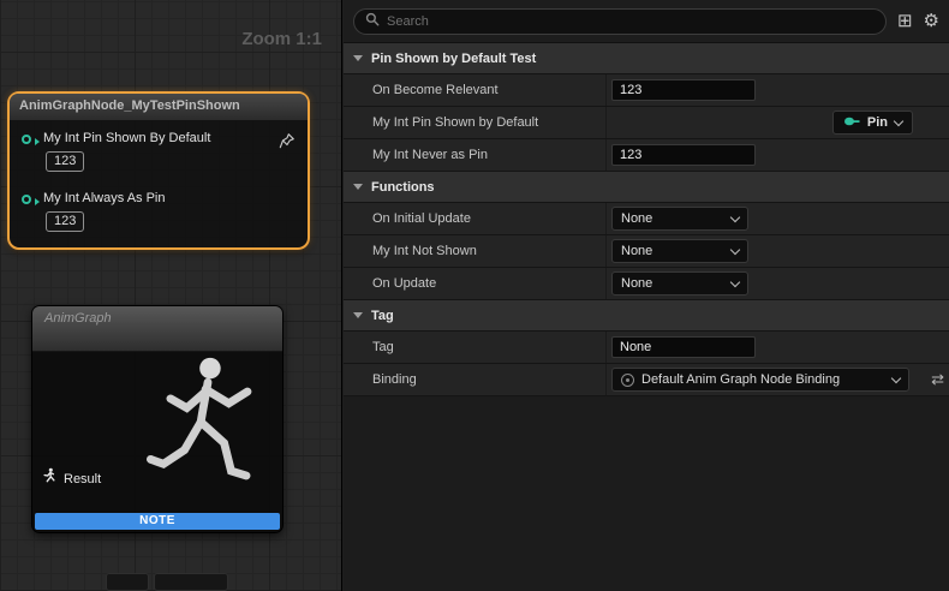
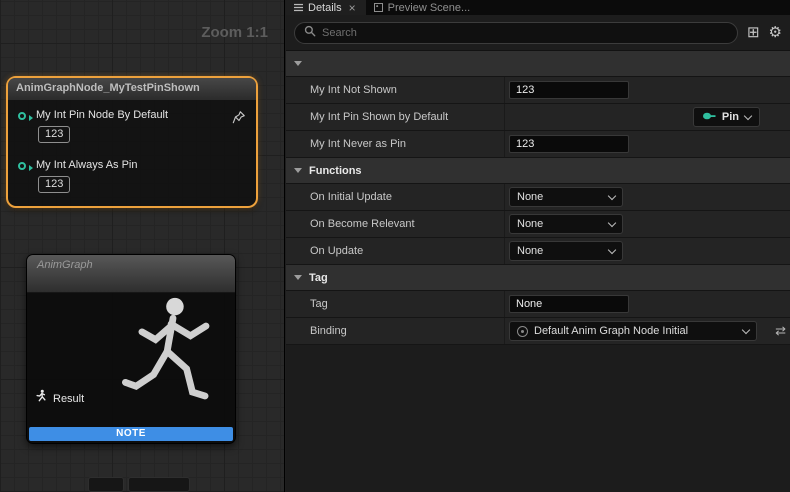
  Zoom 1:1
  AnimGraphNode_MyTestPinShown
- My Int Pin Shown By Default
+ My Int Pin Node By Default
  123
  My Int Always As Pin
  123
  AnimGraph
  Result
  NOTE
+ Details
+ ×
+ Preview Scene...
  Search
  ⊞
  ⚙
- Pin Shown by Default Test
- On Become Relevant
+ My Int Not Shown
  123
  My Int Pin Shown by Default
  Pin
  My Int Never as Pin
  123
  Functions
  On Initial Update
  None
- My Int Not Shown
+ On Become Relevant
  None
  On Update
  None
  Tag
  Tag
  None
  Binding
- Default Anim Graph Node Binding
+ Default Anim Graph Node Initial
  ⇄
